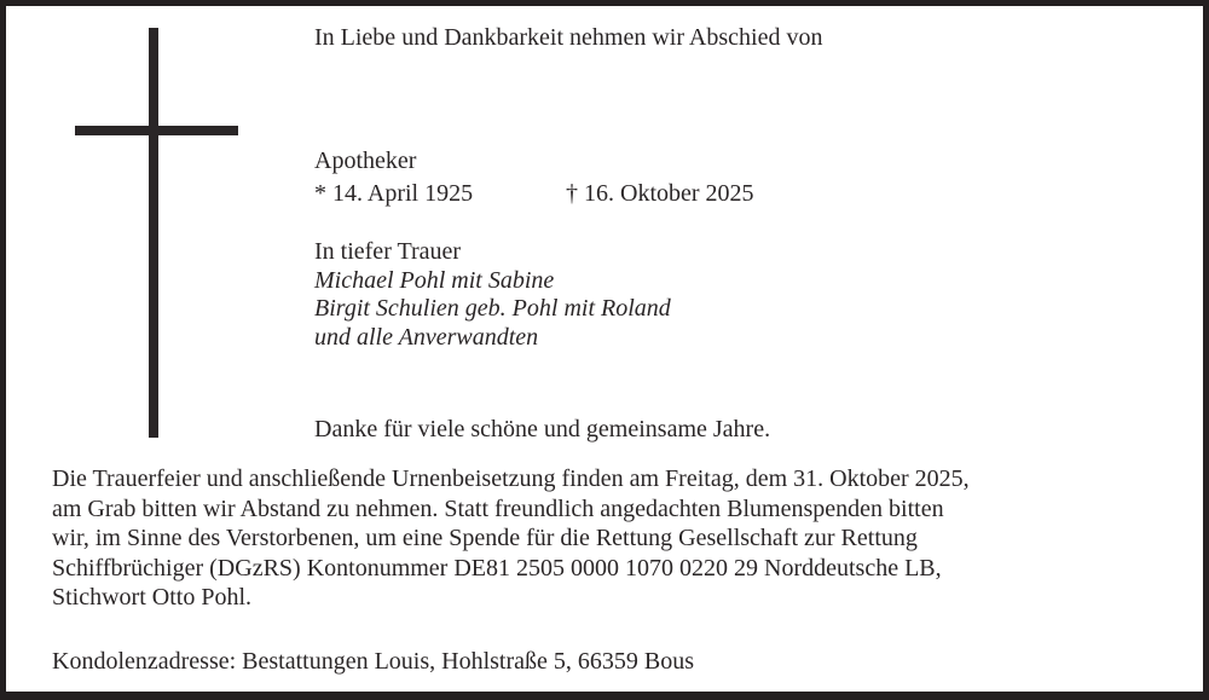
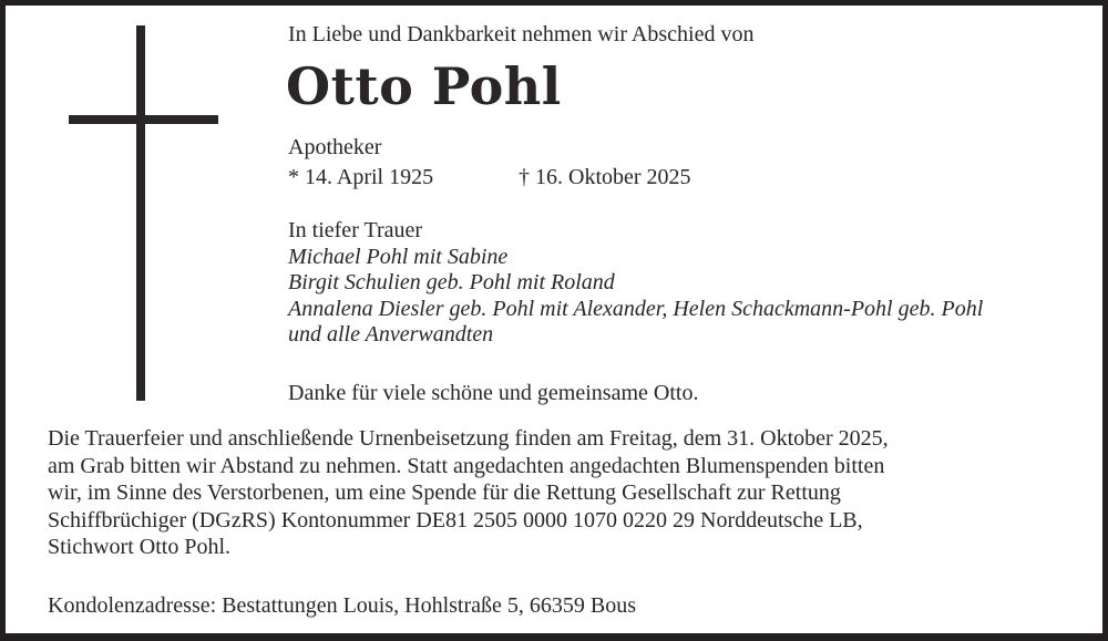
  In Liebe und Dankbarkeit nehmen wir Abschied von
+ Otto Pohl
  Apotheker
  * 14. April 1925
  † 16. Oktober 2025
  In tiefer Trauer
  Michael Pohl mit Sabine
  Birgit Schulien geb. Pohl mit Roland
+ Annalena Diesler geb. Pohl mit Alexander, Helen Schackmann-Pohl geb. Pohl
  und alle Anverwandten
- Danke für viele schöne und gemeinsame Jahre.
+ Danke für viele schöne und gemeinsame Otto.
  Die Trauerfeier und anschließende Urnenbeisetzung finden am Freitag, dem 31. Oktober 2025,
- am Grab bitten wir Abstand zu nehmen. Statt freundlich angedachten Blumenspenden bitten
+ am Grab bitten wir Abstand zu nehmen. Statt angedachten angedachten Blumenspenden bitten
  wir, im Sinne des Verstorbenen, um eine Spende für die Rettung Gesellschaft zur Rettung
  Schiffbrüchiger (DGzRS) Kontonummer DE81 2505 0000 1070 0220 29 Norddeutsche LB,
  Stichwort Otto Pohl.
  Kondolenzadresse: Bestattungen Louis, Hohlstraße 5, 66359 Bous
